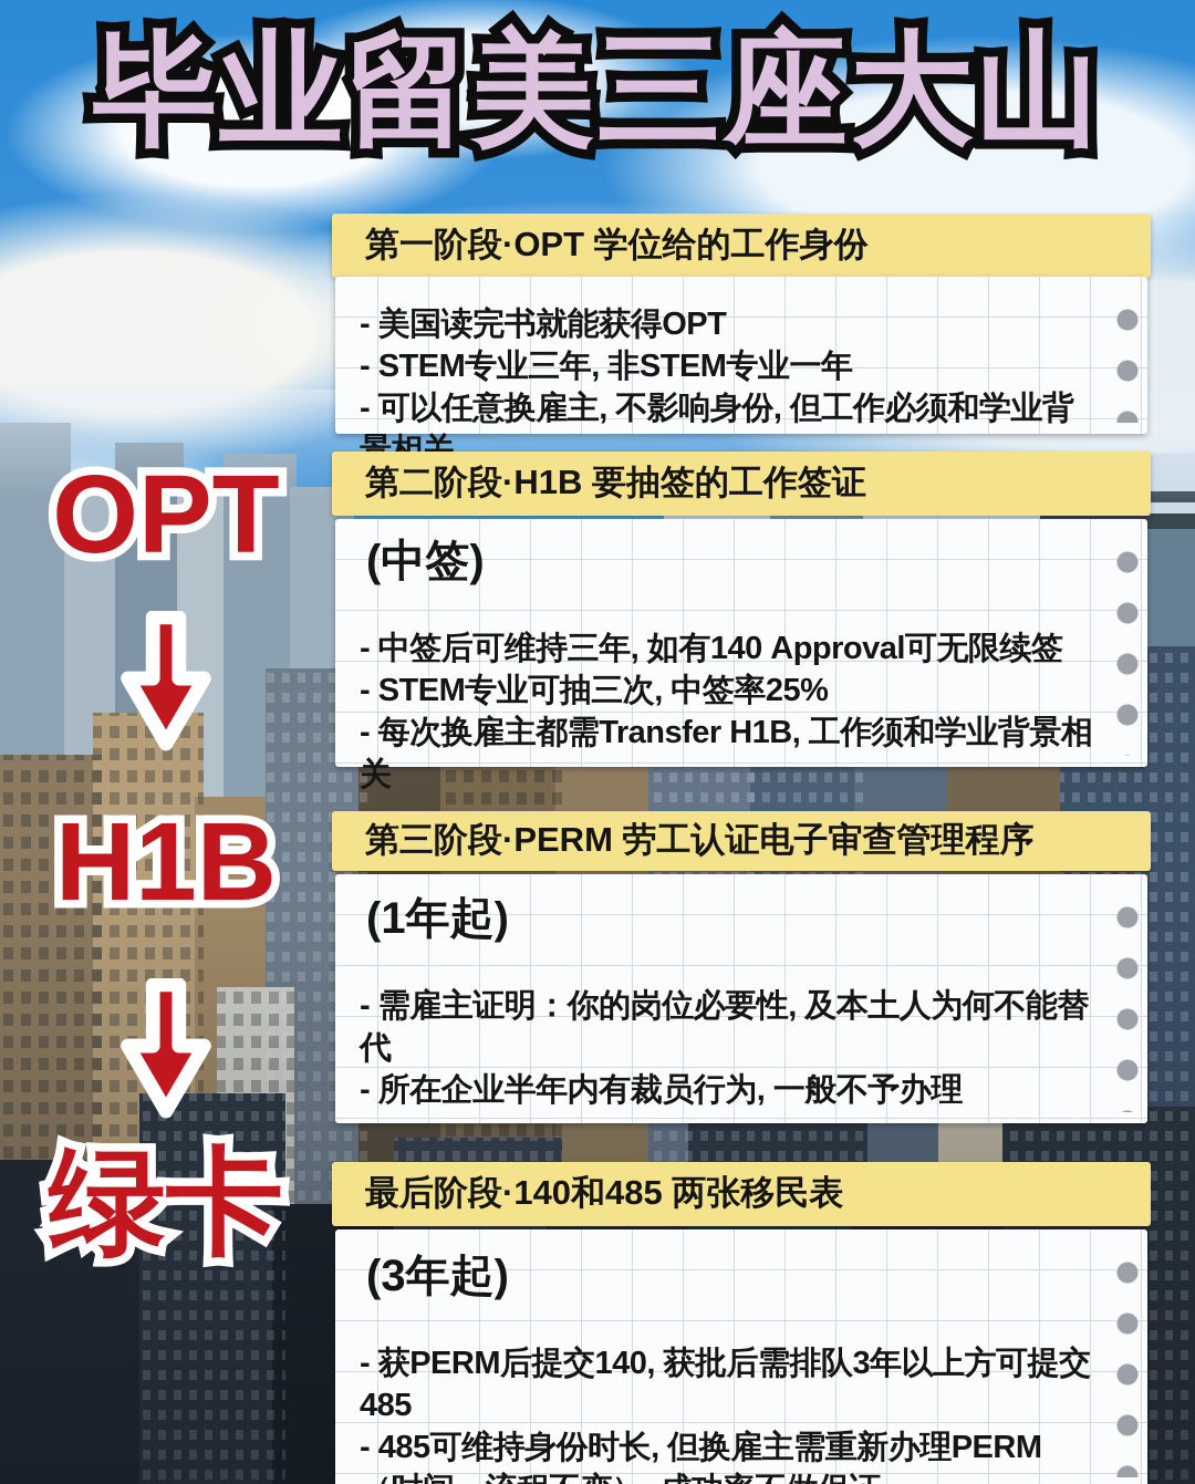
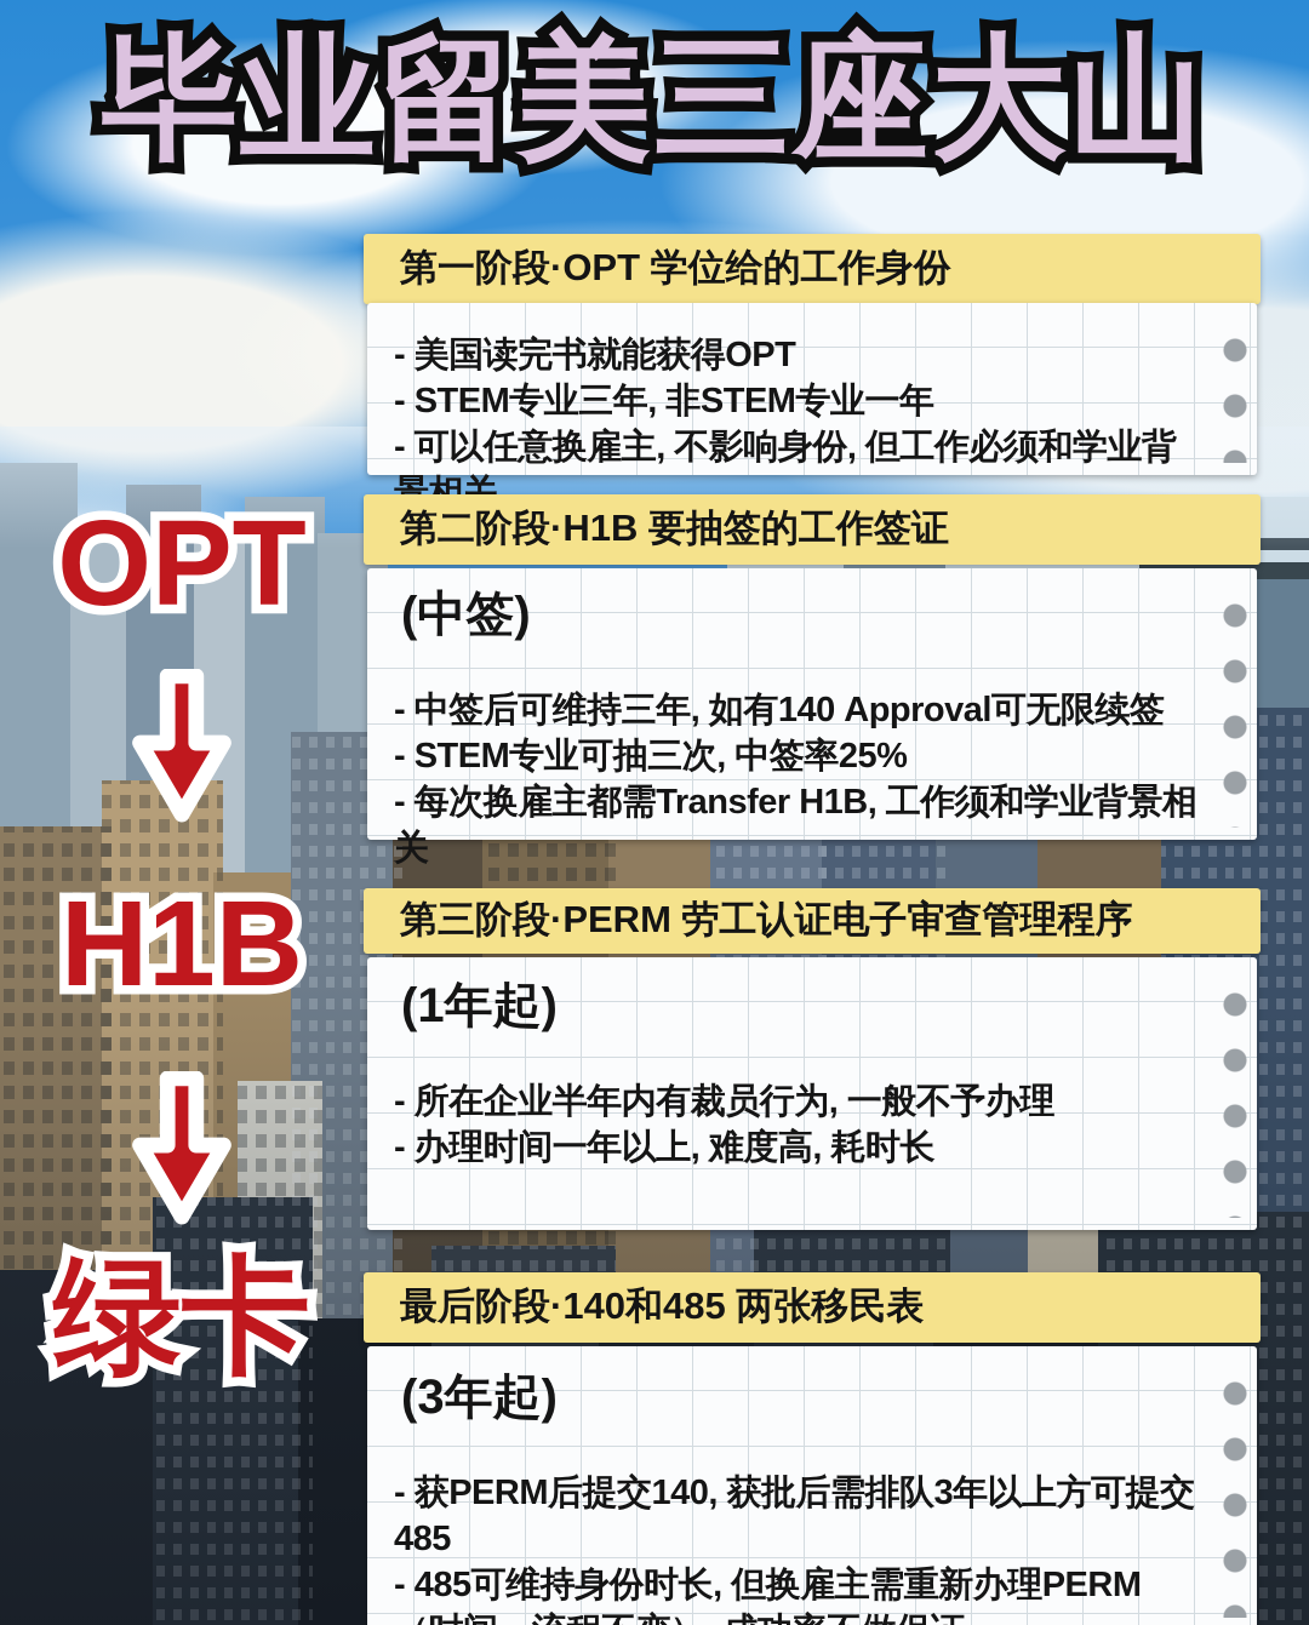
  毕业留美三座大山
  OPT
  H1B
  绿卡
  第一阶段·OPT 学位给的工作身份
  - 美国读完书就能获得OPT
  - STEM专业三年, 非STEM专业一年
  - 可以任意换雇主, 不影响身份, 但工作必须和学业背景相关
  第二阶段·H1B 要抽签的工作签证
  (中签)
  - 中签后可维持三年, 如有140 Approval可无限续签
  - STEM专业可抽三次, 中签率25%
  - 每次换雇主都需Transfer H1B, 工作须和学业背景相关
  第三阶段·PERM 劳工认证电子审查管理程序
  (1年起)
- - 需雇主证明：你的岗位必要性, 及本土人为何不能替代
  - 所在企业半年内有裁员行为, 一般不予办理
+ - 办理时间一年以上, 难度高, 耗时长
  最后阶段·140和485 两张移民表
  (3年起)
  - 获PERM后提交140, 获批后需排队3年以上方可提交485
